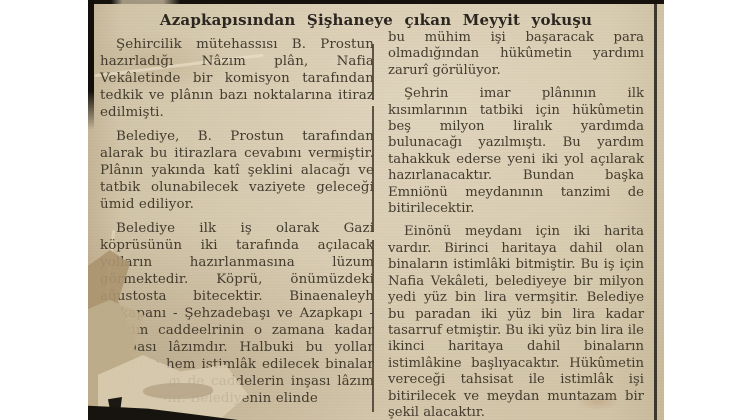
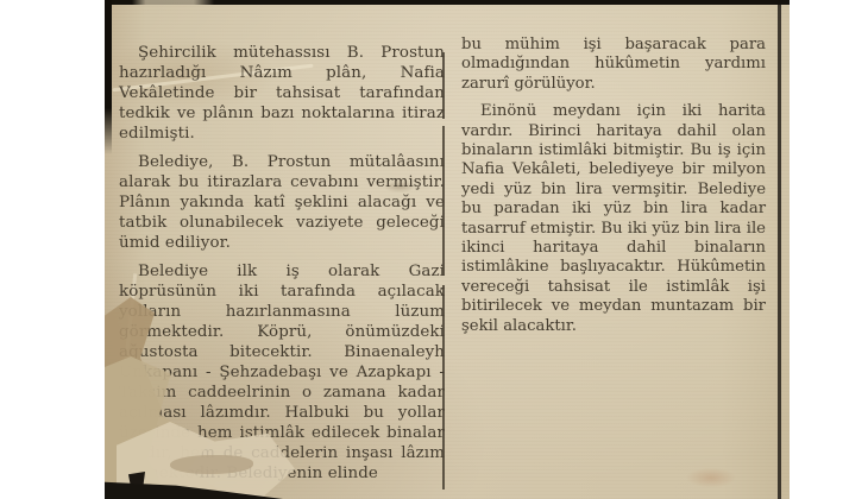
- Azapkapısından Şişhaneye çıkan Meyyit yokuşu
- Şehircilik mütehassısı B. Prostun hazırladığı Nâzım plân, Nafia Vekâletinde bir komisyon tarafından tedkik ve plânın bazı noktalarına itiraz edilmişti.
+ Şehircilik mütehassısı B. Prostun hazırladığı Nâzım plân, Nafia Vekâletinde bir tahsisat tarafından tedkik ve plânın bazı noktalarına itiraz edilmişti.
- Belediye, B. Prostun tarafından alarak bu itirazlara cevabını vermiştir. Plânın yakında katî şeklini alacağı ve tatbik olunabilecek vaziyete geleceği ümid ediliyor.
+ Belediye, B. Prostun mütalâasını alarak bu itirazlara cevabını vermiştir. Plânın yakında katî şeklini alacağı ve tatbik olunabilecek vaziyete geleceği ümid ediliyor.
  Belediye ilk iş olarak Gazi köprüsünün iki tarafında açılacak arın hazırlanmasına lüzum mektedir. Köprü, önümüzdeki ustosta bitecektir. Binaenaleyh anı - Şehzadebaşı ve Azapkapı - m caddeelrinin o zamana kadar ası lâzımdır. Halbuki bu yollar hem istimlâk edilecek binalar m de caddelerin inşası lâzım dir. Belediyenin elinde
  bu mühim işi başaracak para olmadığından hükûmetin yardımı zarurî görülüyor.
- Şehrin imar plânının ilk kısımlarının tatbiki için hükûmetin beş milyon liralık yardımda bulunacağı yazılmıştı. Bu yardım tahakkuk ederse yeni iki yol açılarak hazırlanacaktır. Bundan başka Emniönü meydanının tanzimi de bitirilecektir.
  Einönü meydanı için iki harita vardır. Birinci haritaya dahil olan binaların istimlâki bitmiştir. Bu iş için Nafia Vekâleti, belediyeye bir milyon yedi yüz bin lira vermşitir. Belediye bu paradan iki yüz bin lira kadar tasarruf etmiştir. Bu iki yüz bin lira ile ikinci haritaya dahil binaların istimlâkine başlıyacaktır. Hükûmetin vereceği tahsisat ile istimlâk işi bitirilecek ve meydan muntazam bir şekil alacaktır.
